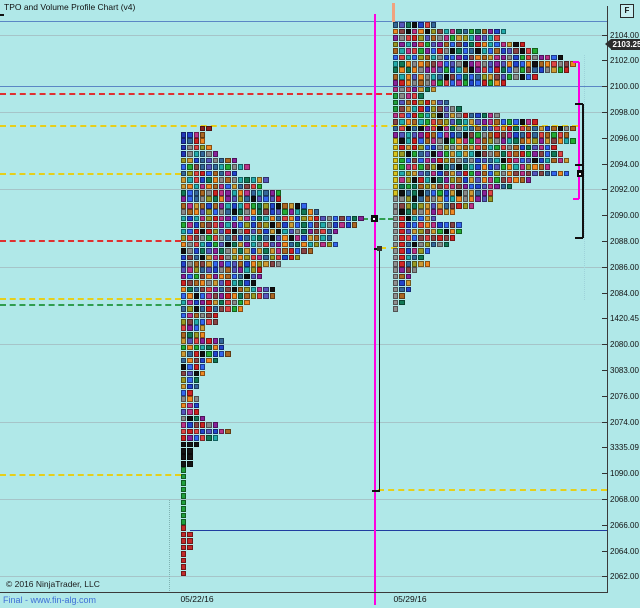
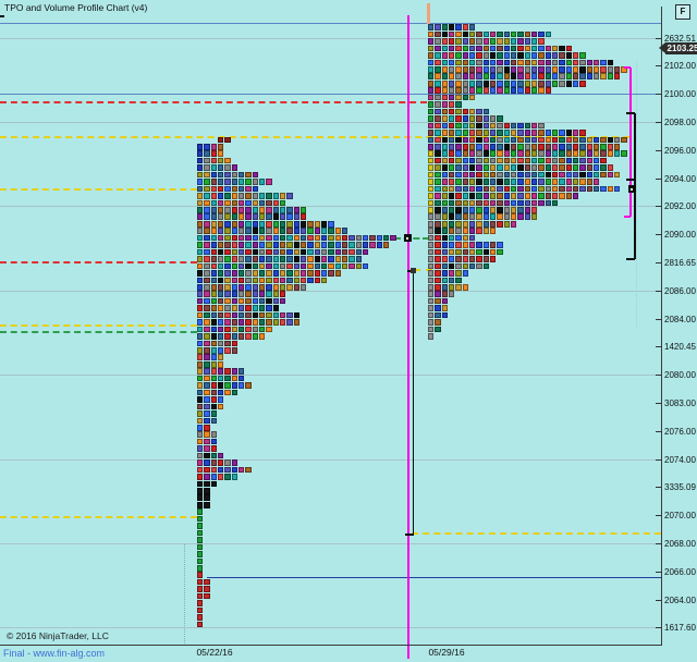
  TPO and Volume Profile Chart (v4)
  F
  2103.25
  © 2016 NinjaTrader, LLC
  Final - www.fin-alg.com
- 2104.00
+ 2632.51
  2102.00
  2100.00
  2098.00
  2096.00
  2094.00
  2092.00
  2090.00
- 2088.00
+ 2816.65
  2086.00
  2084.00
  1420.45
  2080.00
  3083.00
  2076.00
  2074.00
  3335.09
- 1090.00
+ 2070.00
  2068.00
  2066.00
  2064.00
- 2062.00
+ 1617.60
  05/22/16
  05/29/16
